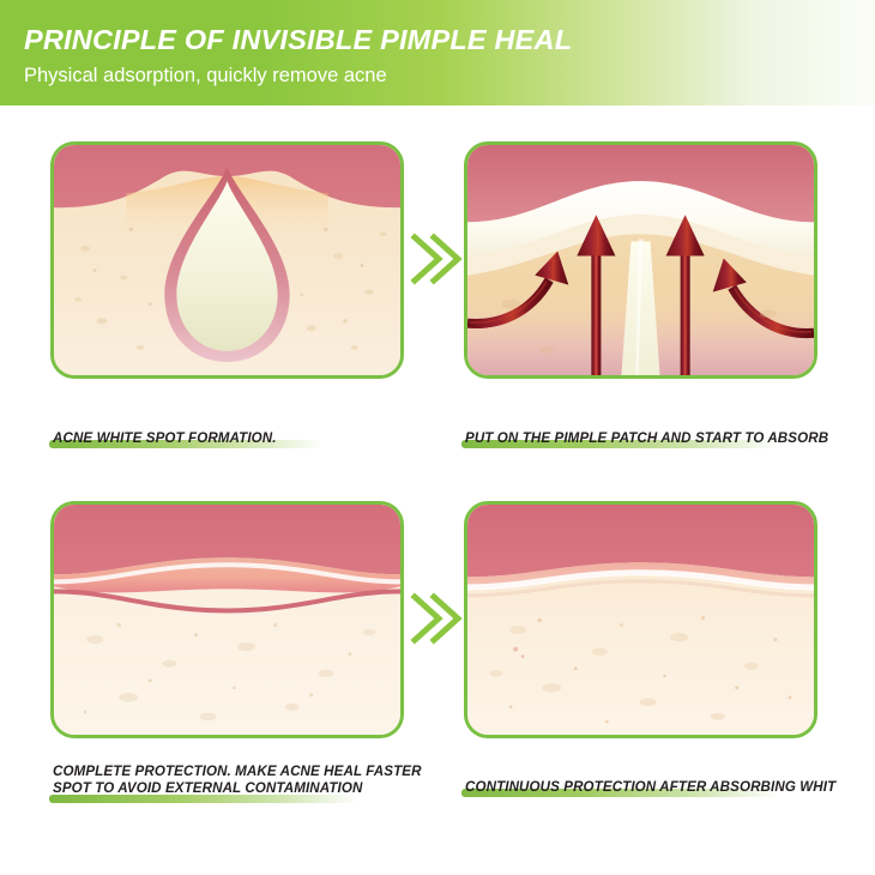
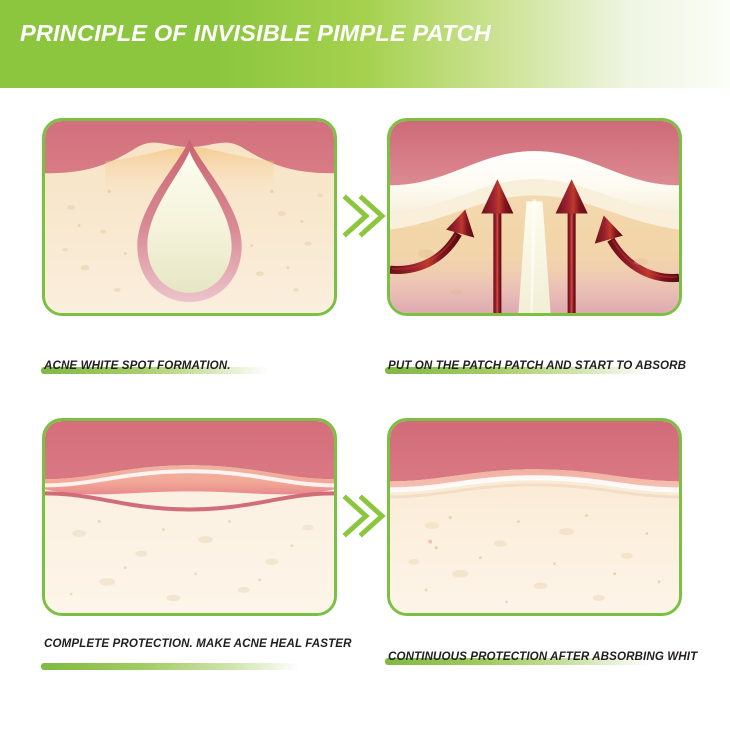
- PRINCIPLE OF INVISIBLE PIMPLE HEAL
+ PRINCIPLE OF INVISIBLE PIMPLE PATCH
- Physical adsorption, quickly remove acne
  ACNE WHITE SPOT FORMATION.
- PUT ON THE PIMPLE PATCH AND START TO ABSORB
+ PUT ON THE PATCH PATCH AND START TO ABSORB
  COMPLETE PROTECTION. MAKE ACNE HEAL FASTER
- SPOT TO AVOID EXTERNAL CONTAMINATION
  CONTINUOUS PROTECTION AFTER ABSORBING WHIT
